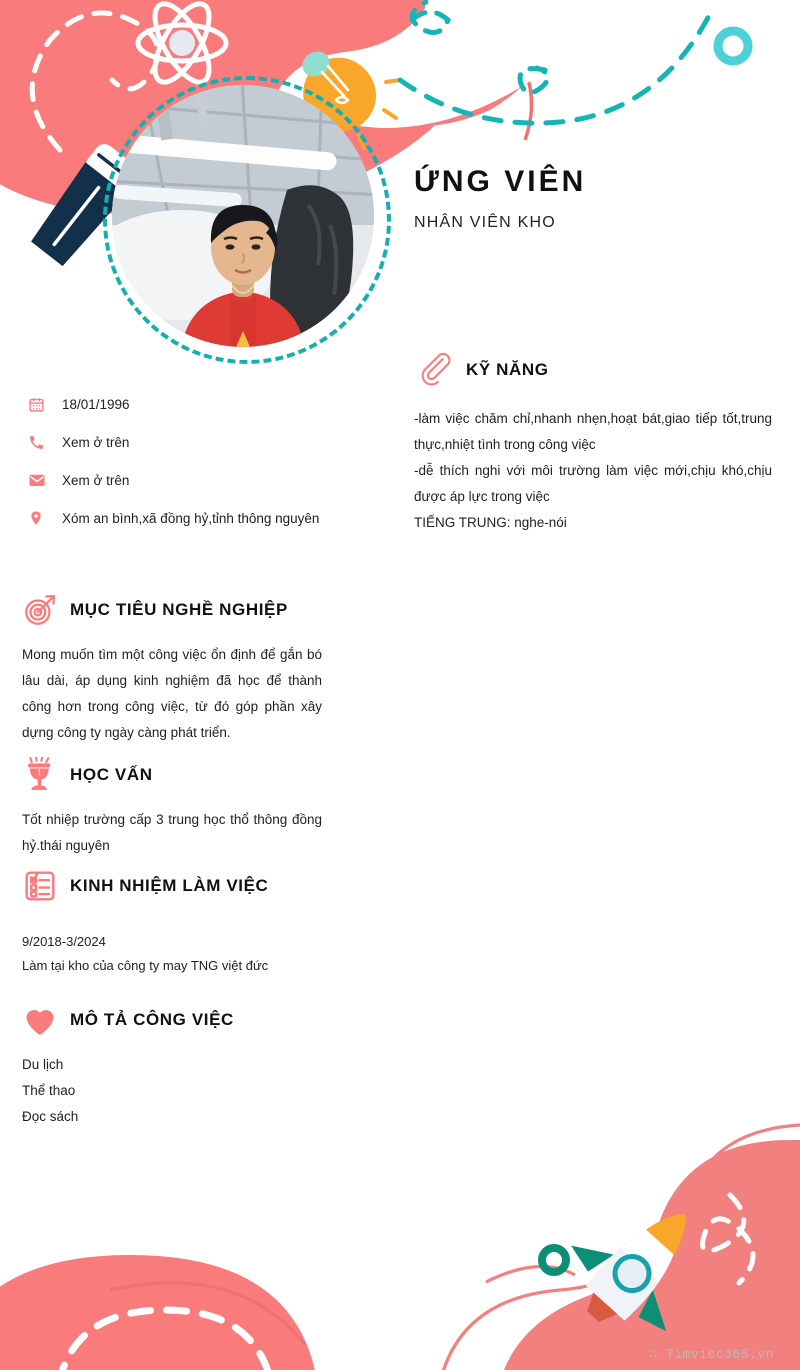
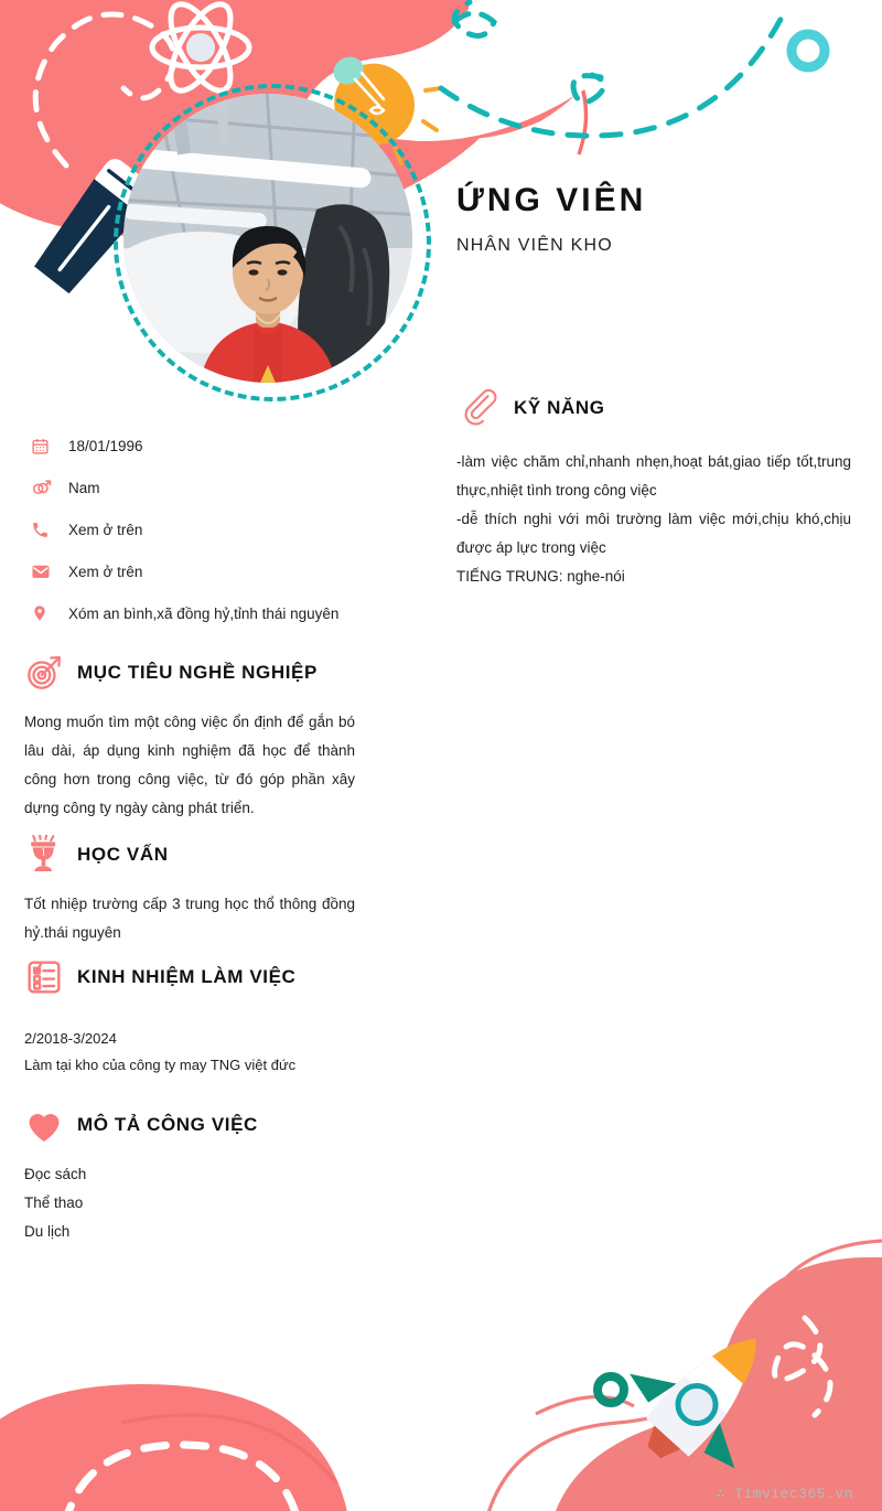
  ỨNG VIÊN
  NHÂN VIÊN KHO
  18/01/1996
+ Nam
  Xem ở trên
  Xem ở trên
- Xóm an bình,xã đồng hỷ,tỉnh thông nguyên
+ Xóm an bình,xã đồng hỷ,tỉnh thái nguyên
  KỸ NĂNG
  -làm việc chăm chỉ,nhanh nhẹn,hoạt bát,giao tiếp tốt,trung thực,nhiệt tình trong công việc
  -dễ thích nghi với môi trường làm việc mới,chịu khó,chịu được áp lực trong việc
  TIẾNG TRUNG: nghe-nói
  MỤC TIÊU NGHỀ NGHIỆP
  Mong muốn tìm một công việc ổn định để gắn bó lâu dài, áp dụng kinh nghiệm đã học để thành công hơn trong công việc, từ đó góp phần xây dựng công ty ngày càng phát triển.
  1
  HỌC VẤN
  Tốt nhiệp trường cấp 3 trung học thổ thông đồng hỷ.thái nguyên
  KINH NHIỆM LÀM VIỆC
- 9/2018-3/2024
+ 2/2018-3/2024
  Làm tại kho của công ty may TNG việt đức
  MÔ TẢ CÔNG VIỆC
- Du lịch
+ Đọc sách
  Thể thao
- Đọc sách
+ Du lịch
  ∴ Timviec365.vn
